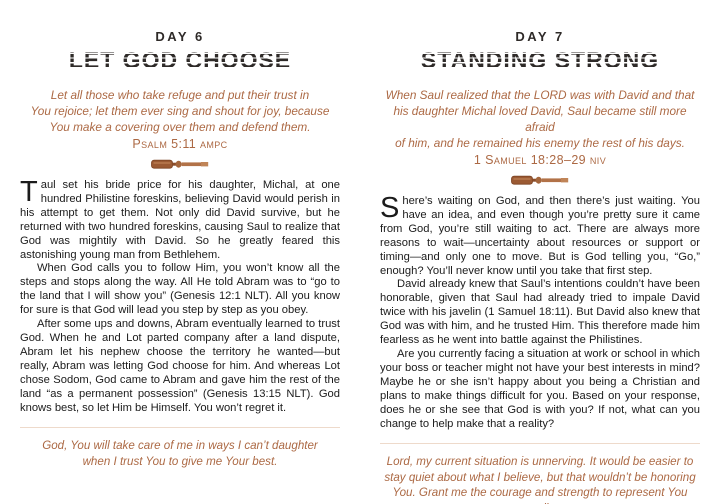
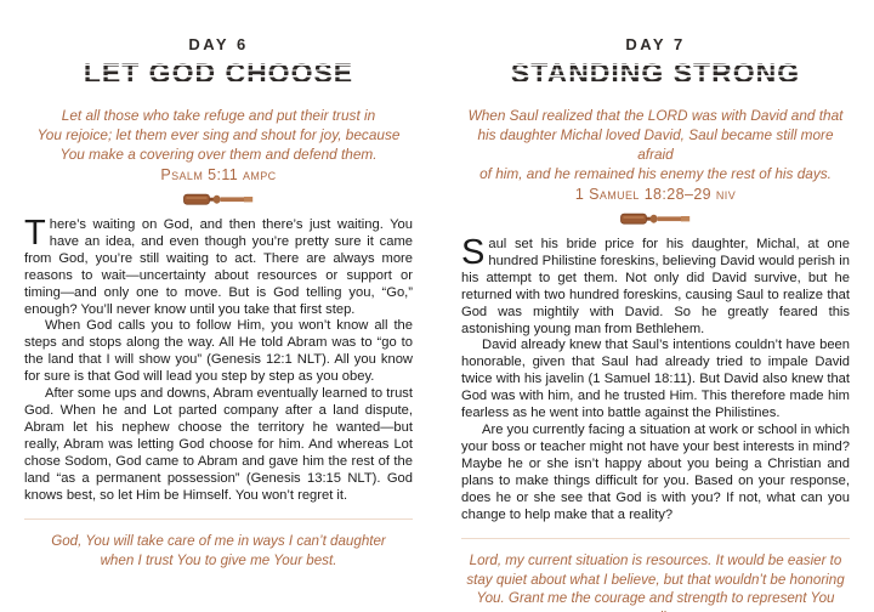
  DAY 6
  LET GOD CHOOSE
  Let all those who take refuge and put their trust in
  You rejoice; let them ever sing and shout for joy, because
  You make a covering over them and defend them.
  Psalm 5:11 ampc
  T
- aul set his bride price for his daughter, Michal, at one hundred Philistine foreskins, believing David would perish in his attempt to get them. Not only did David survive, but he returned with two hundred foreskins, causing Saul to realize that God was mightily with David. So he greatly feared this astonishing young man from Bethlehem.
+ here’s waiting on God, and then there’s just waiting. You have an idea, and even though you’re pretty sure it came from God, you’re still waiting to act. There are always more reasons to wait—uncertainty about resources or support or timing—and only one to move. But is God telling you, “Go,” enough? You’ll never know until you take that first step.
  When God calls you to follow Him, you won’t know all the steps and stops along the way. All He told Abram was to “go to the land that I will show you” (Genesis 12:1 NLT). All you know for sure is that God will lead you step by step as you obey.
  After some ups and downs, Abram eventually learned to trust God. When he and Lot parted company after a land dispute, Abram let his nephew choose the territory he wanted—but really, Abram was letting God choose for him. And whereas Lot chose Sodom, God came to Abram and gave him the rest of the land “as a permanent possession” (Genesis 13:15 NLT). God knows best, so let Him be Himself. You won’t regret it.
  God, You will take care of me in ways I can’t daughter
  when I trust You to give me Your best.
  DAY 7
  STANDING STRONG
  When Saul realized that the LORD was with David and that
  his daughter Michal loved David, Saul became still more afraid
  of him, and he remained his enemy the rest of his days.
  1 Samuel 18:28–29 niv
  S
- here’s waiting on God, and then there’s just waiting. You have an idea, and even though you’re pretty sure it came from God, you’re still waiting to act. There are always more reasons to wait—uncertainty about resources or support or timing—and only one to move. But is God telling you, “Go,” enough? You’ll never know until you take that first step.
+ aul set his bride price for his daughter, Michal, at one hundred Philistine foreskins, believing David would perish in his attempt to get them. Not only did David survive, but he returned with two hundred foreskins, causing Saul to realize that God was mightily with David. So he greatly feared this astonishing young man from Bethlehem.
  David already knew that Saul’s intentions couldn’t have been honorable, given that Saul had already tried to impale David twice with his javelin (1 Samuel 18:11). But David also knew that God was with him, and he trusted Him. This therefore made him fearless as he went into battle against the Philistines.
  Are you currently facing a situation at work or school in which your boss or teacher might not have your best interests in mind? Maybe he or she isn’t happy about you being a Christian and plans to make things difficult for you. Based on your response, does he or she see that God is with you? If not, what can you change to help make that a reality?
- Lord, my current situation is unnerving. It would be easier to
+ Lord, my current situation is resources. It would be easier to
  stay quiet about what I believe, but that wouldn’t be honoring
  You. Grant me the courage and strength to represent You
